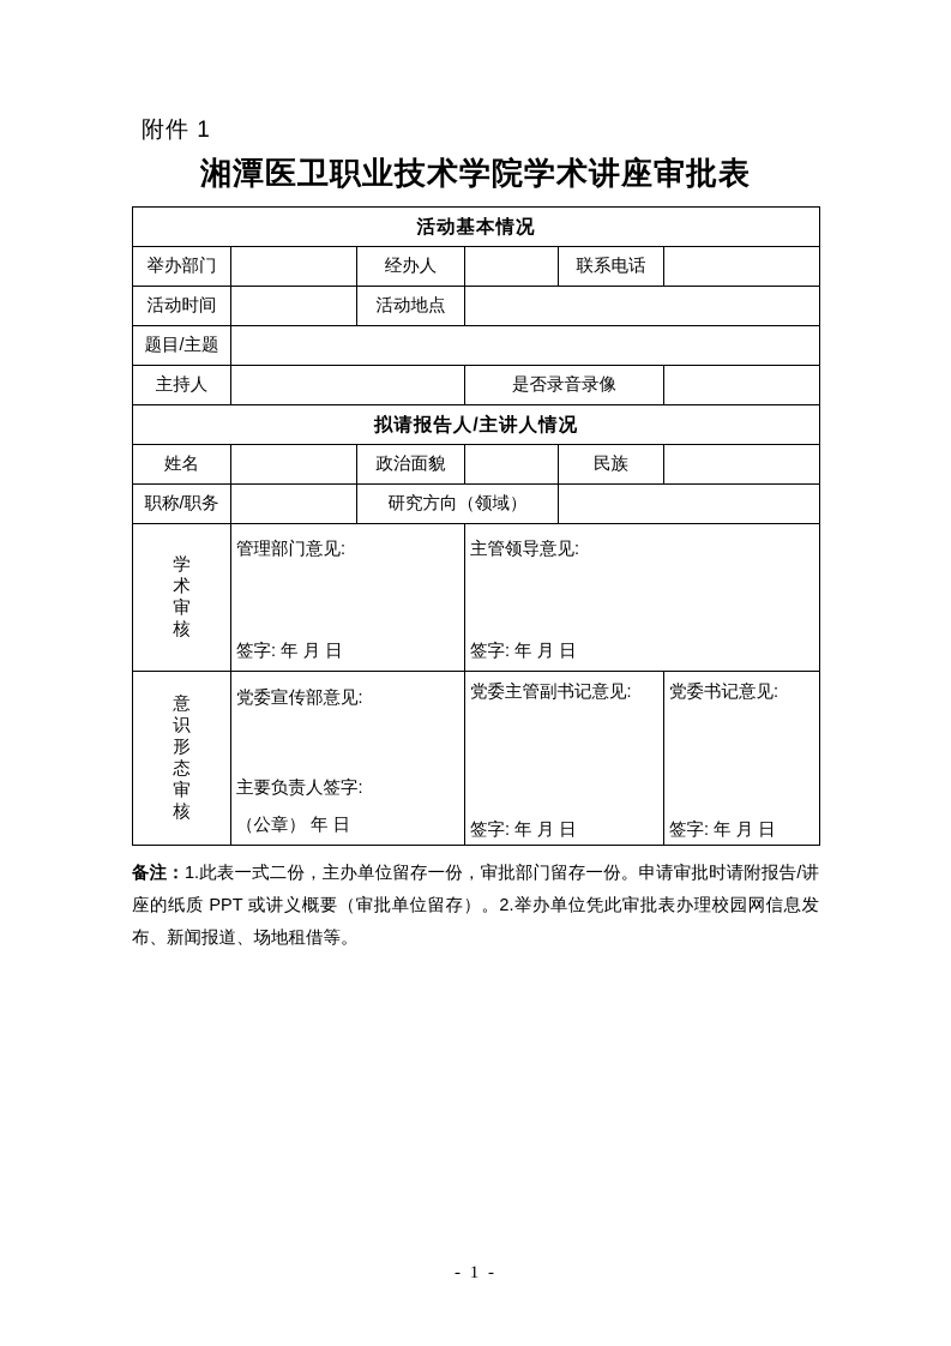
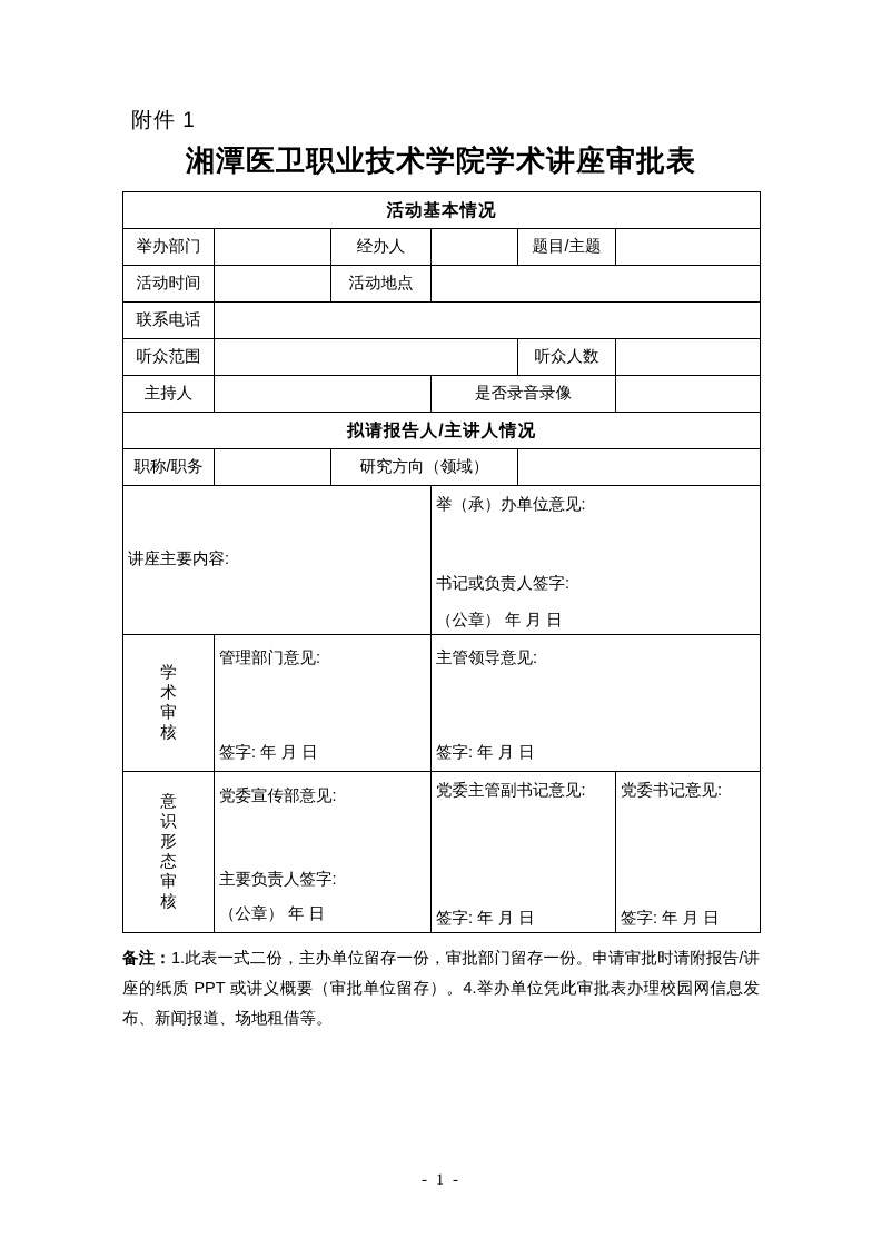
  附件 1
  湘潭医卫职业技术学院学术讲座审批表
  活动基本情况
- 举办部门		经办人		联系电话
+ 举办部门		经办人		题目/主题
  活动时间		活动地点
- 题目/主题
+ 联系电话
+ 听众范围		听众人数
  主持人		是否录音录像
  拟请报告人/主讲人情况
- 姓名		政治面貌		民族
  职称/职务		研究方向（领域）
+ 讲座主要内容:	举（承）办单位意见: 书记或负责人签字: （公章） 年 月 日
  学 术 审 核	管理部门意见: 签字: 年 月 日	主管领导意见: 签字: 年 月 日
  意 识 形 态 审 核	党委宣传部意见: 主要负责人签字: （公章） 年 日	党委主管副书记意见: 签字: 年 月 日	党委书记意见: 签字: 年 月 日
- 备注：1.此表一式二份，主办单位留存一份，审批部门留存一份。申请审批时请附报告/讲座的纸质 PPT 或讲义概要（审批单位留存）。2.举办单位凭此审批表办理校园网信息发布、新闻报道、场地租借等。
+ 备注：1.此表一式二份，主办单位留存一份，审批部门留存一份。申请审批时请附报告/讲座的纸质 PPT 或讲义概要（审批单位留存）。4.举办单位凭此审批表办理校园网信息发布、新闻报道、场地租借等。
  - 1 -
